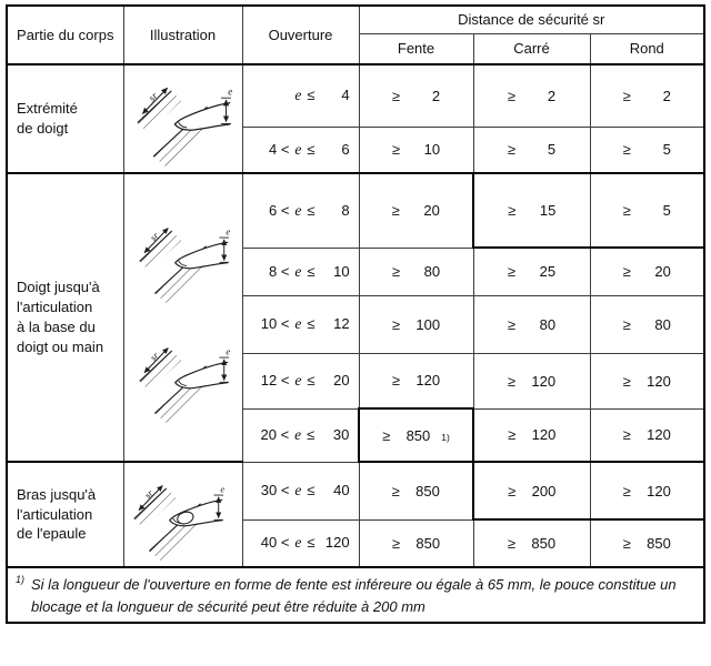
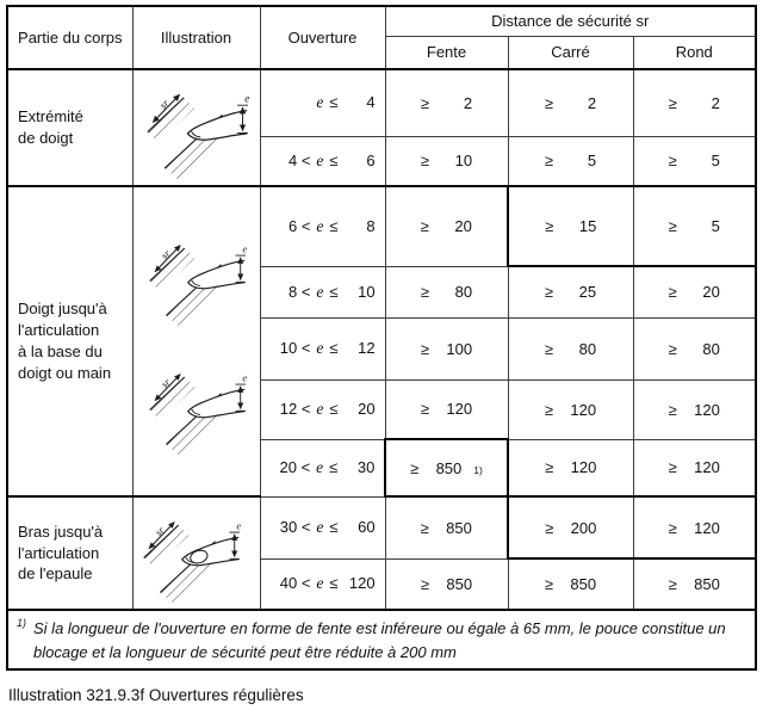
  Partie du corps	Illustration	Ouverture	Distance de sécurité sr
  Fente	Carré	Rond
  Extrémité de doigt		e ≤ 4	≥ 2	≥ 2	≥ 2
  4 < e ≤ 6	≥ 10	≥ 5	≥ 5
  Doigt jusqu'à l'articulation à la base du doigt ou main		6 < e ≤ 8	≥ 20	≥ 15	≥ 5
  8 < e ≤ 10	≥ 80	≥ 25	≥ 20
  10 < e ≤ 12	≥ 100	≥ 80	≥ 80
  12 < e ≤ 20	≥ 120	≥ 120	≥ 120
  20 < e ≤ 30	≥ 850 1)	≥ 120	≥ 120
- Bras jusqu'à l'articulation de l'epaule		30 < e ≤ 40	≥ 850	≥ 200	≥ 120
+ Bras jusqu'à l'articulation de l'epaule		30 < e ≤ 60	≥ 850	≥ 200	≥ 120
  40 < e ≤ 120	≥ 850	≥ 850	≥ 850
  1) Si la longueur de l'ouverture en forme de fente est inféreure ou égale à 65 mm, le pouce constitue un blocage et la longueur de sécurité peut être réduite à 200 mm
+ Illustration 321.9.3f Ouvertures régulières
